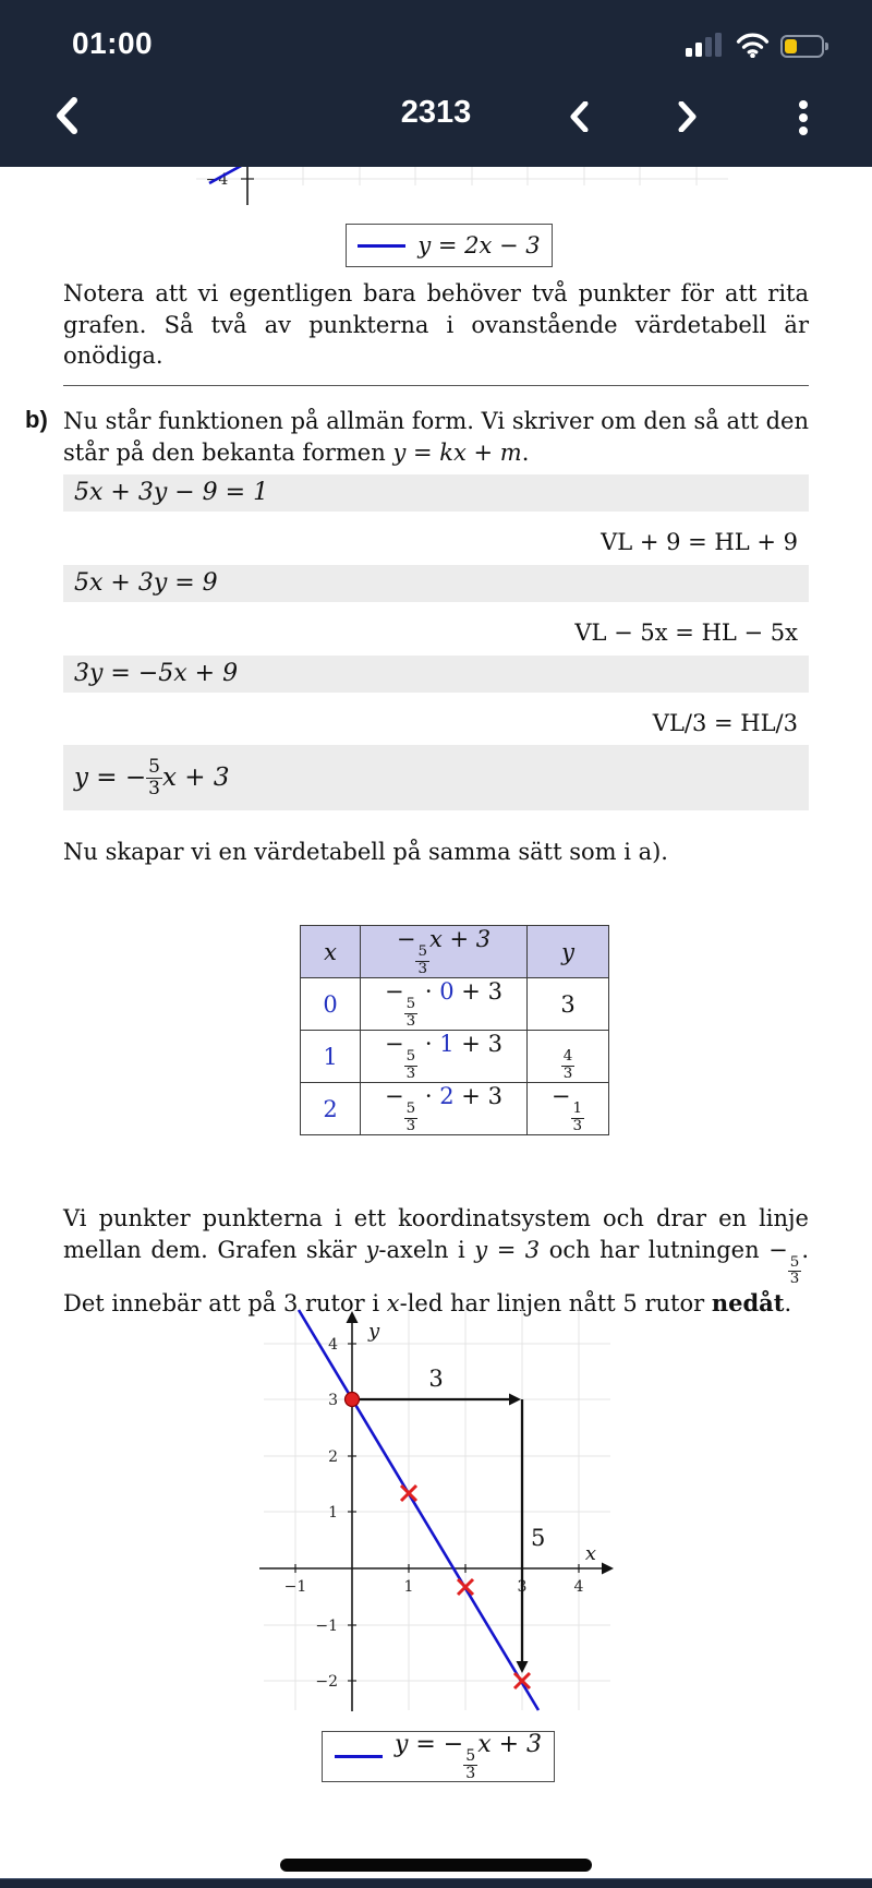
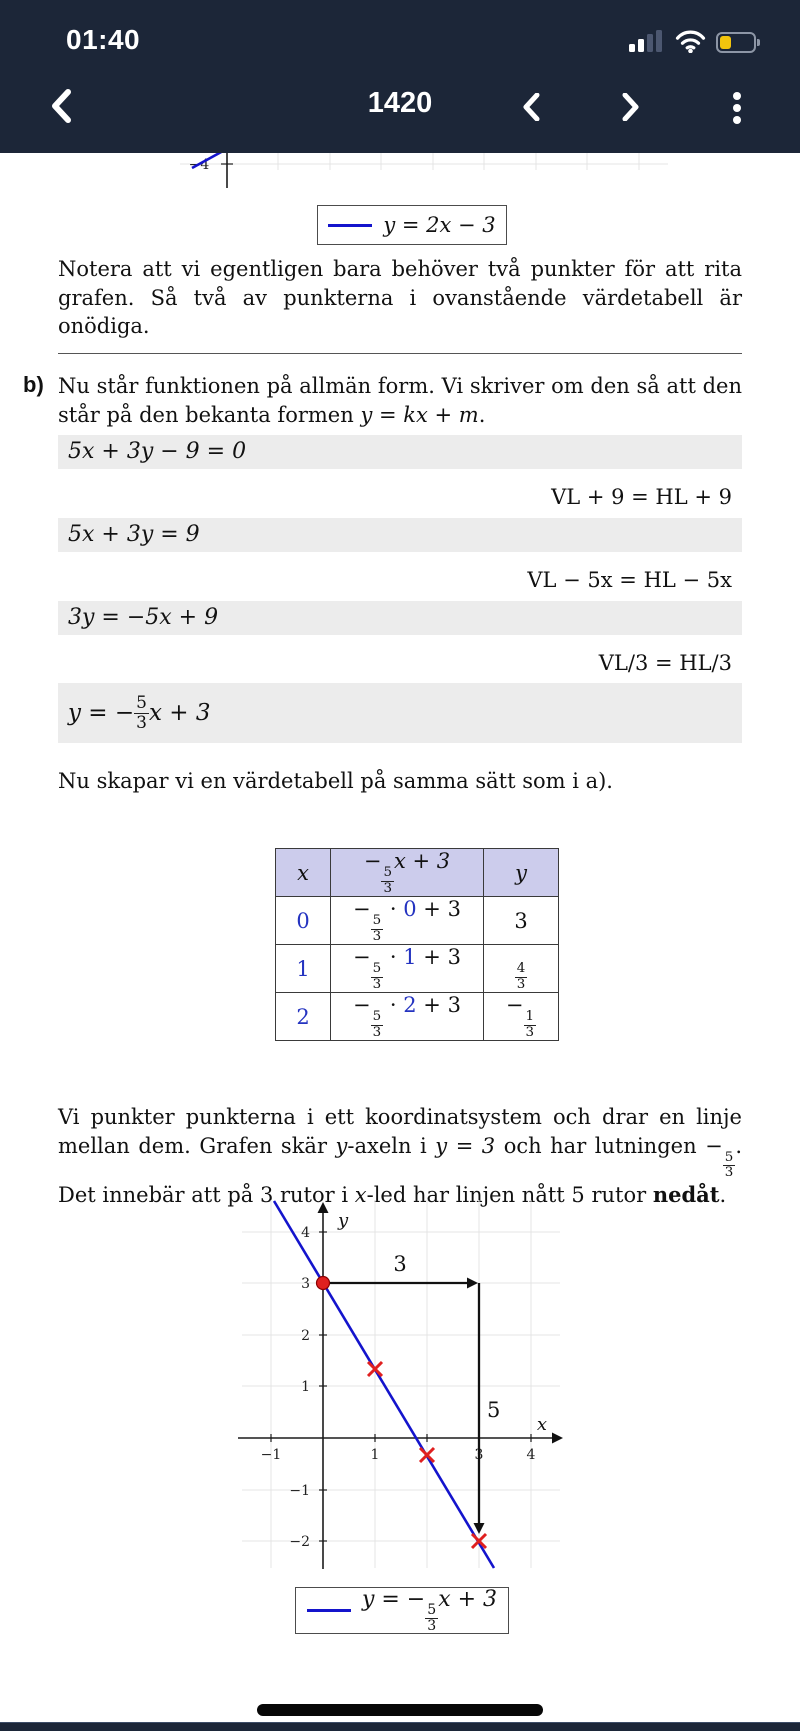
- 01:00
+ 01:40
- 2313
+ 1420
  −4
  y = 2x − 3
  Notera att vi egentligen bara behöver två punkter för att rita grafen. Så två av punkterna i ovanstående värdetabell är onödiga.
  b)
  Nu står funktionen på allmän form. Vi skriver om den så att den står på den bekanta formen y = kx + m.
- 5x + 3y − 9 = 1
+ 5x + 3y − 9 = 0
  VL + 9 = HL + 9
  5x + 3y = 9
  VL − 5x = HL − 5x
  3y = −5x + 9
  VL/3 = HL/3
  y = −
  5
  3
  x + 3
  Nu skapar vi en värdetabell på samma sätt som i a).
  x	− 53x + 3	y
  0	− 53 · 0 + 3	3
  1	− 53 · 1 + 3	43
  2	− 53 · 2 + 3	− 13
  Vi punkter punkterna i ett koordinatsystem och drar en linje mellan dem. Grafen skär y-axeln i y = 3 och har lutningen −
  5
  3
  . Det innebär att på 3 rutor i x-led har linjen nått 5 rutor nedåt.
  4
  3
  2
  1
  −1
  −2
  −1
  1
  4
  x
  y
  3
  5
  y = −
  5
  3
  x + 3
